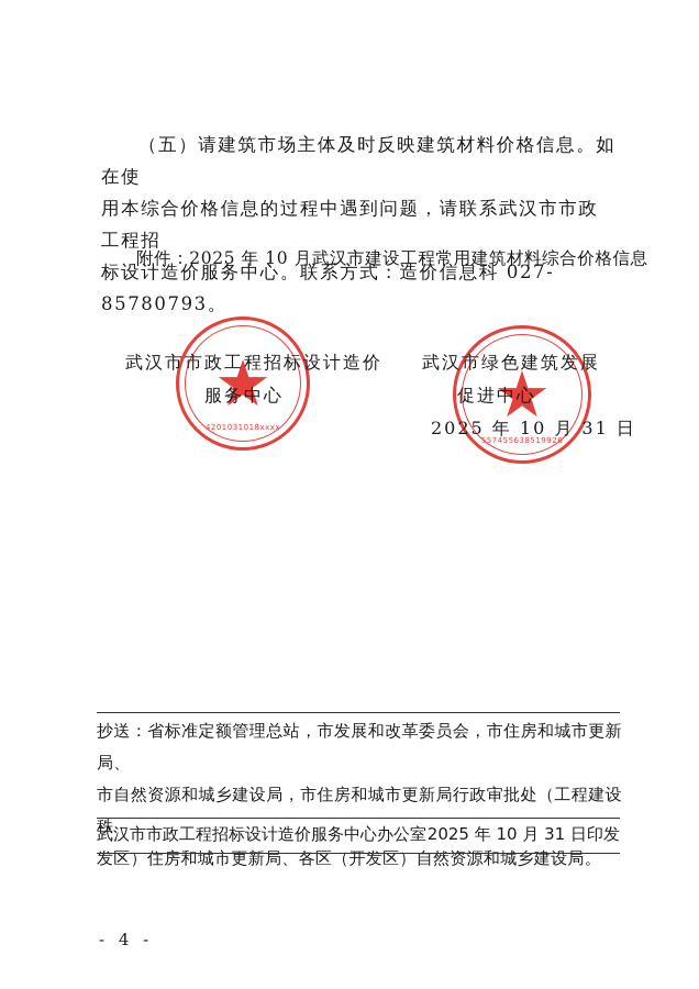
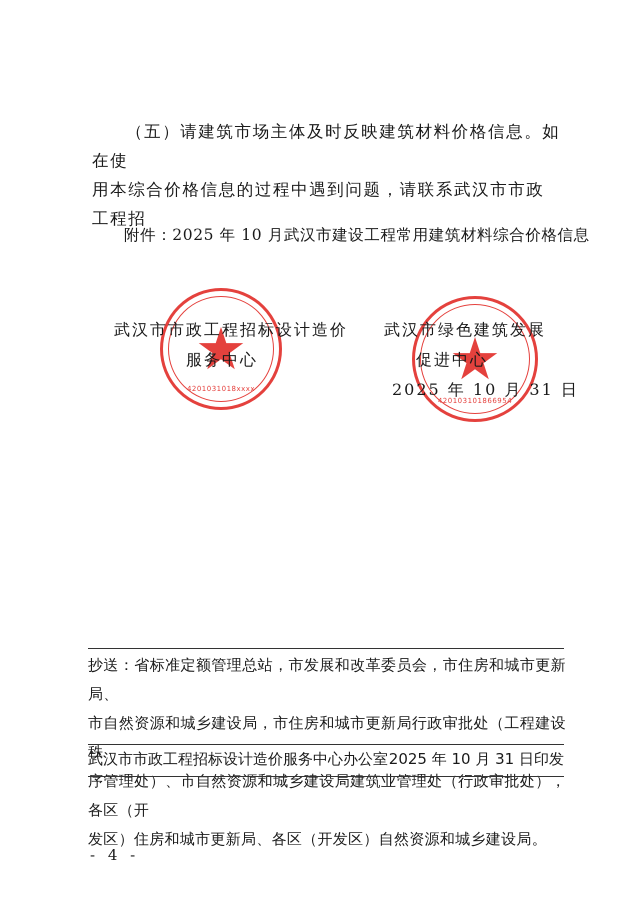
  （五）请建筑市场主体及时反映建筑材料价格信息。如在使
  用本综合价格信息的过程中遇到问题，请联系武汉市市政工程招
- 标设计造价服务中心。联系方式：造价信息科 027-85780793。
  附件：2025 年 10 月武汉市建设工程常用建筑材料综合价格信息
  ★
  4201031018xxxx
  ★
- 557455638519926
+ 420103101866954
  武汉市市政工程招标设计造价
  服务中心
  武汉市绿色建筑发展
  促进中心
  2025 年 10 月 31 日
  抄送：省标准定额管理总站，市发展和改革委员会，市住房和城市更新局、
  市自然资源和城乡建设局，市住房和城市更新局行政审批处（工程建设秩
+ 序管理处）、市自然资源和城乡建设局建筑业管理处（行政审批处），各区（开
  发区）住房和城市更新局、各区（开发区）自然资源和城乡建设局。
  武汉市市政工程招标设计造价服务中心办公室
  2025 年 10 月 31 日印发
  - 4 -
